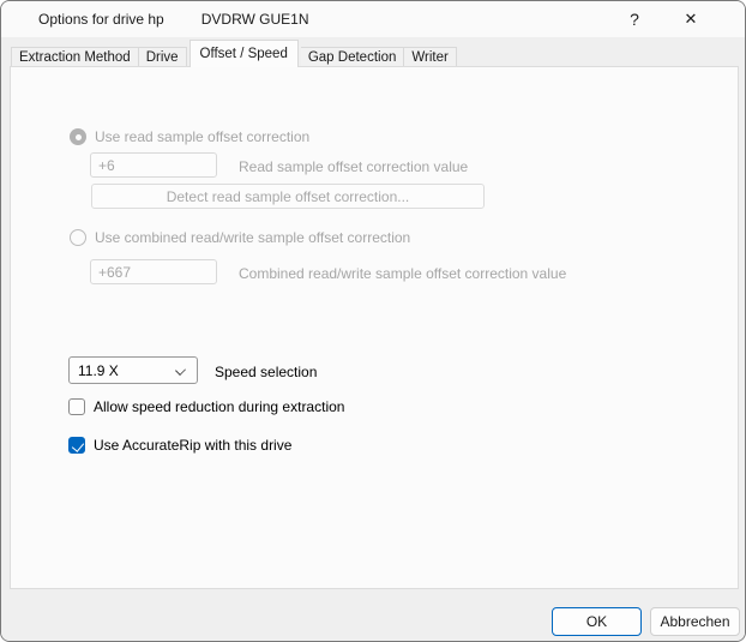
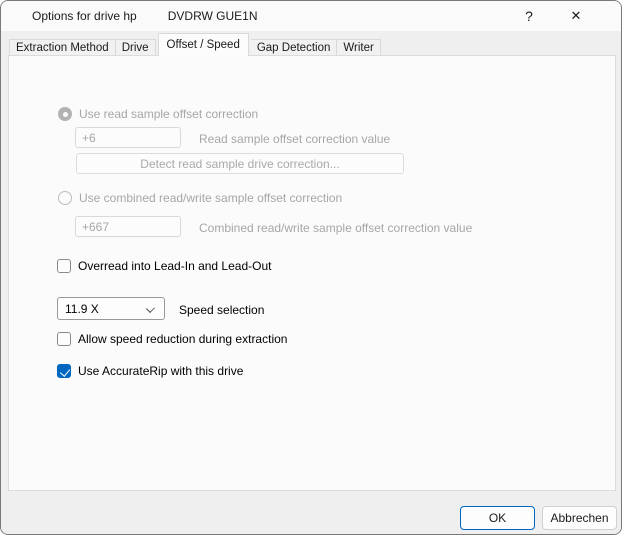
  Options for drive hp DVDRW GUE1N
  ?
  ✕
  Extraction Method
  Drive
  Offset / Speed
  Gap Detection
  Writer
  Use read sample offset correction
  +6
  Read sample offset correction value
- Detect read sample offset correction...
+ Detect read sample drive correction...
  Use combined read/write sample offset correction
  +667
  Combined read/write sample offset correction value
+ Overread into Lead-In and Lead-Out
  11.9 X
  Speed selection
  Allow speed reduction during extraction
  Use AccurateRip with this drive
  OK
  Abbrechen
